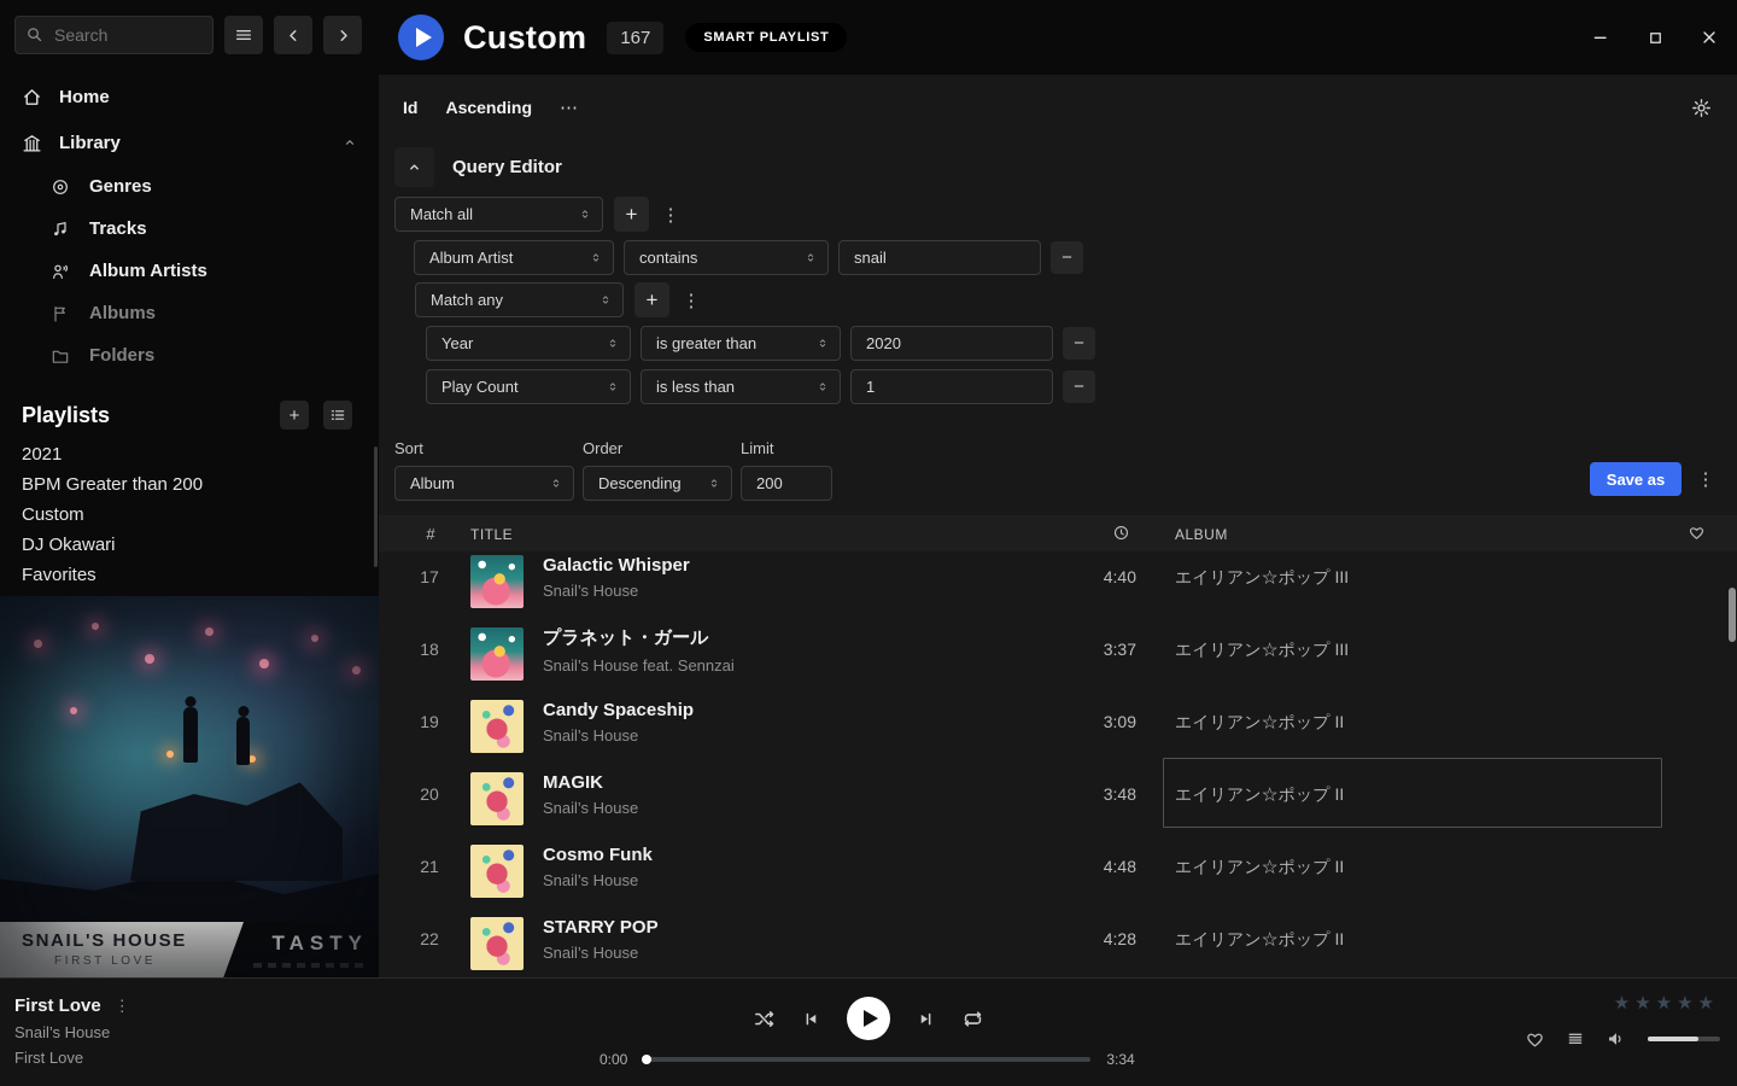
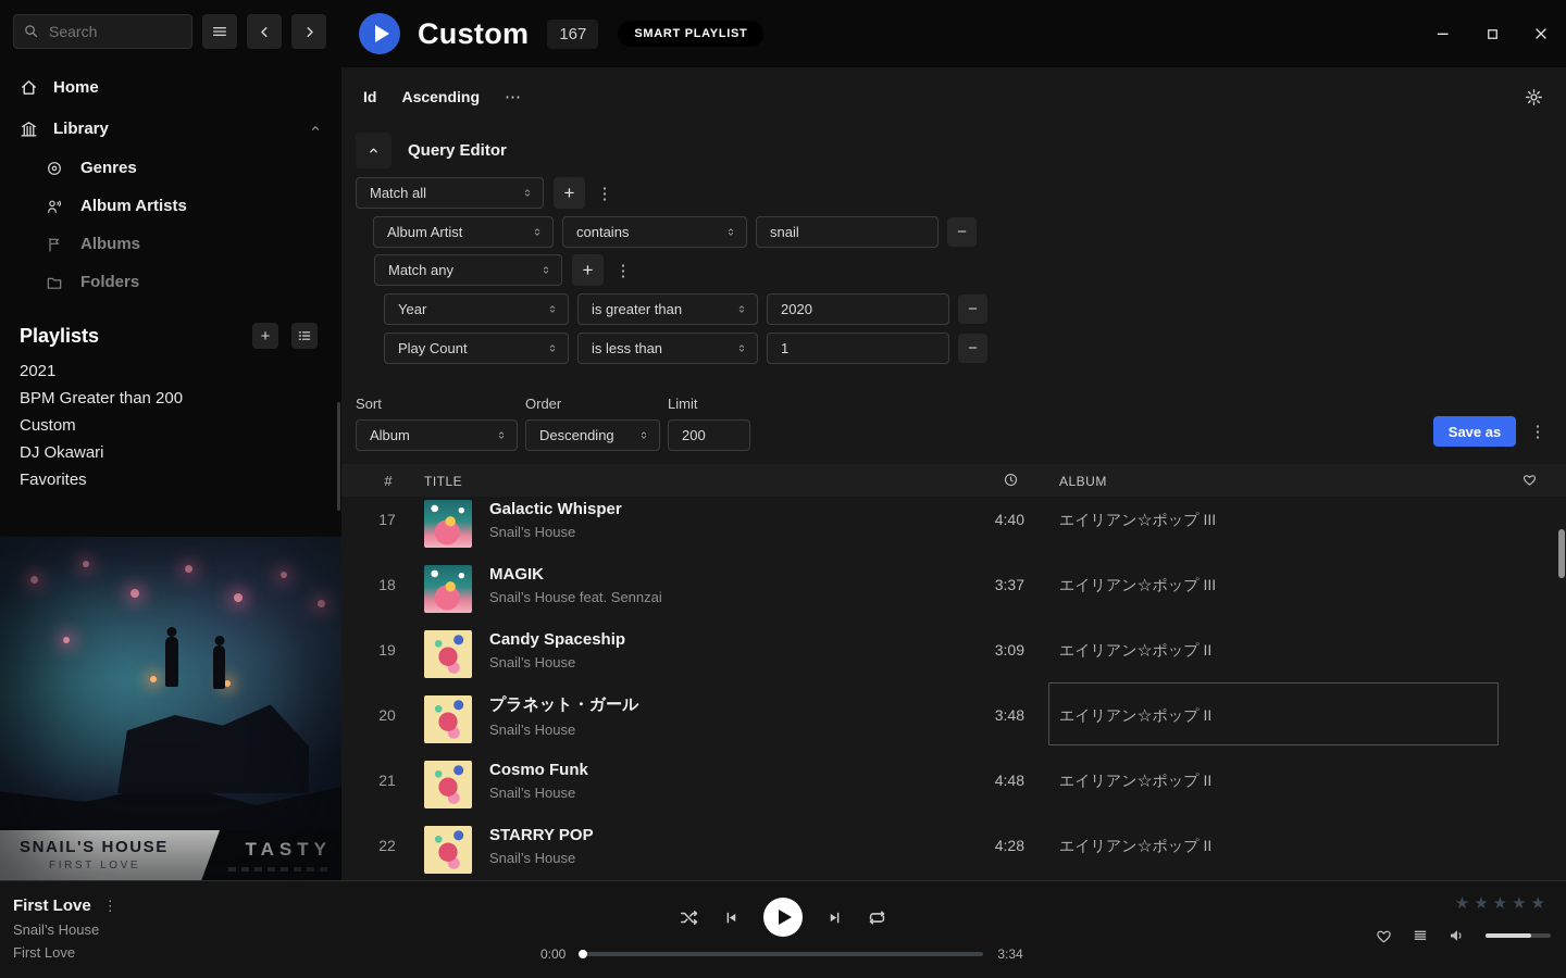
  Search
  Home
  Library
  Genres
- Tracks
  Album Artists
  Albums
  Folders
  Playlists
  +
  2021
  BPM Greater than 200
  Custom
  DJ Okawari
  Favorites
  SNAIL'S HOUSE
  FIRST LOVE
  TASTY
  Custom
  167
  SMART PLAYLIST
  Id
  Ascending
  ⋯
  Query Editor
  Match all
  +
  ⋮
  Album Artist
  contains
  snail
  −
  Match any
  +
  ⋮
  Year
  is greater than
  2020
  −
  Play Count
  is less than
  1
  −
  Sort
  Album
  Order
  Descending
  Limit
  200
  Save as
  ⋮
  #
  TITLE
  ALBUM
  17
  Galactic Whisper
  Snail’s House
  4:40
  エイリアン☆ポップ III
  18
- プラネット・ガール
+ MAGIK
  Snail’s House feat. Sennzai
  3:37
  エイリアン☆ポップ III
  19
  Candy Spaceship
  Snail’s House
  3:09
  エイリアン☆ポップ II
  20
- MAGIK
+ プラネット・ガール
  Snail’s House
  3:48
  エイリアン☆ポップ II
  21
  Cosmo Funk
  Snail’s House
  4:48
  エイリアン☆ポップ II
  22
  STARRY POP
  Snail’s House
  4:28
  エイリアン☆ポップ II
  First Love
  ⋮
  Snail’s House
  First Love
  0:00
  3:34
  ★★★★★
